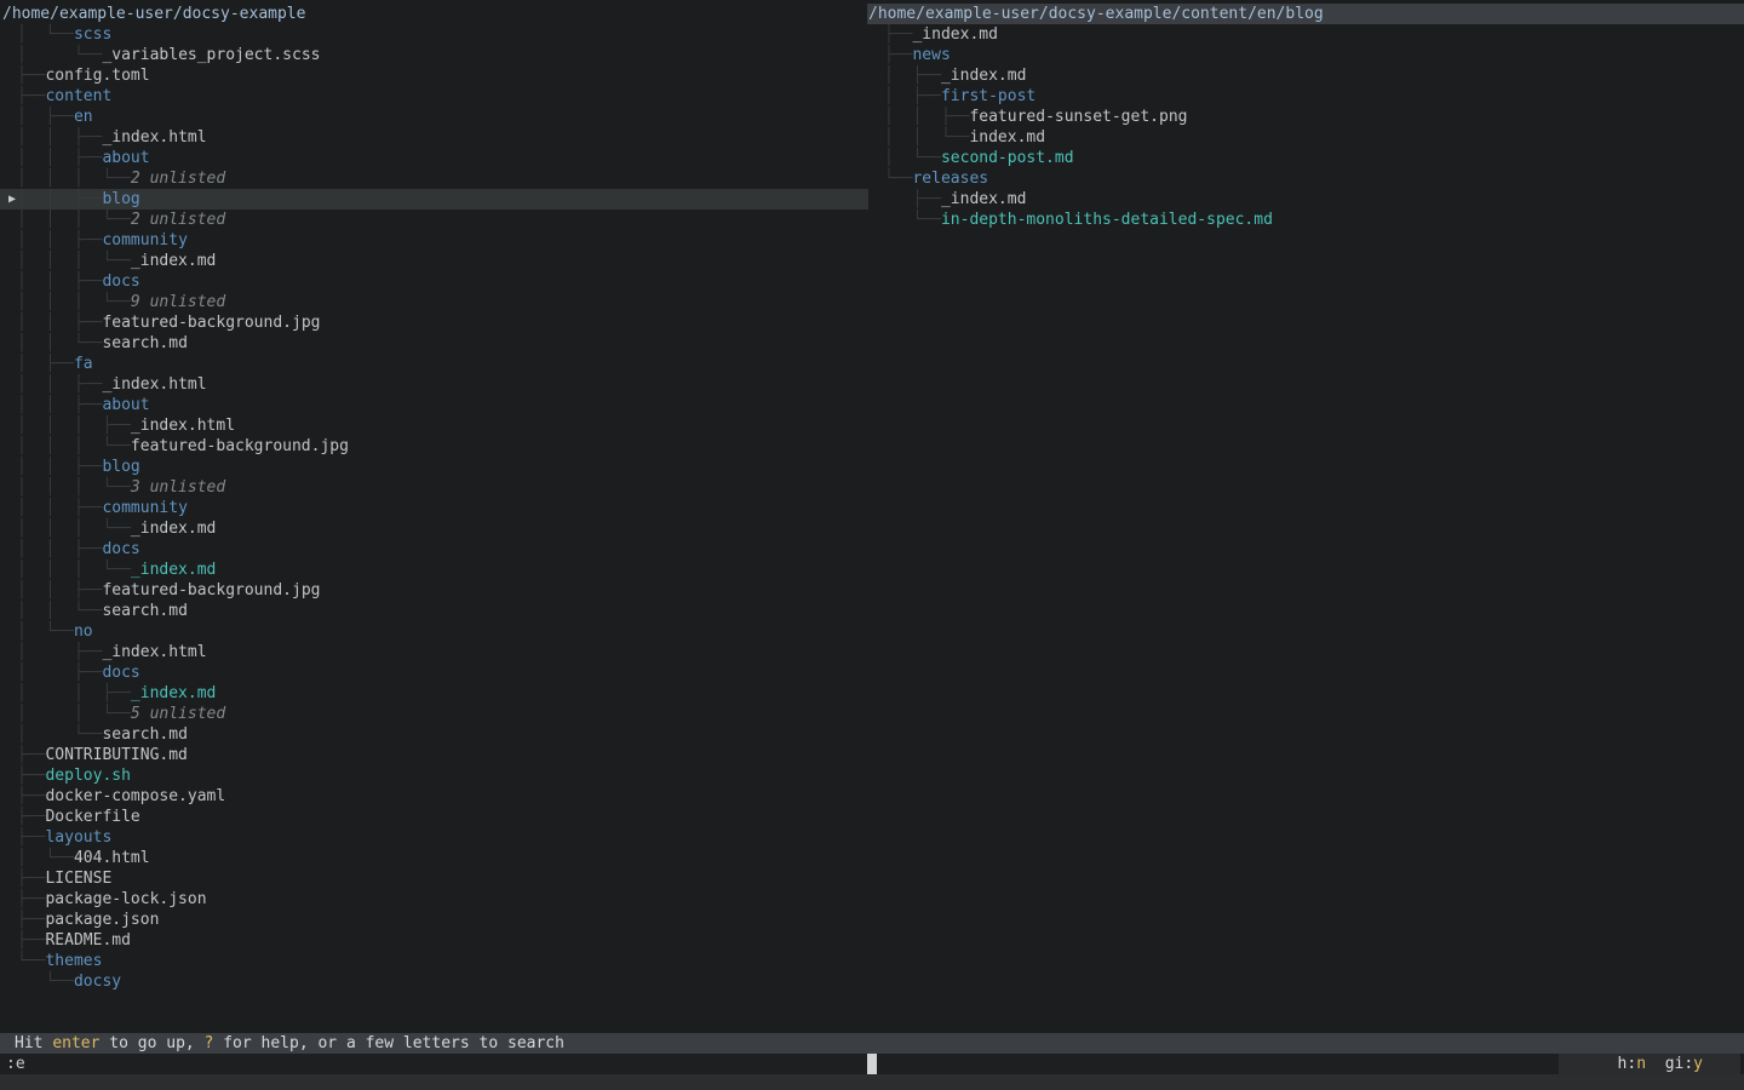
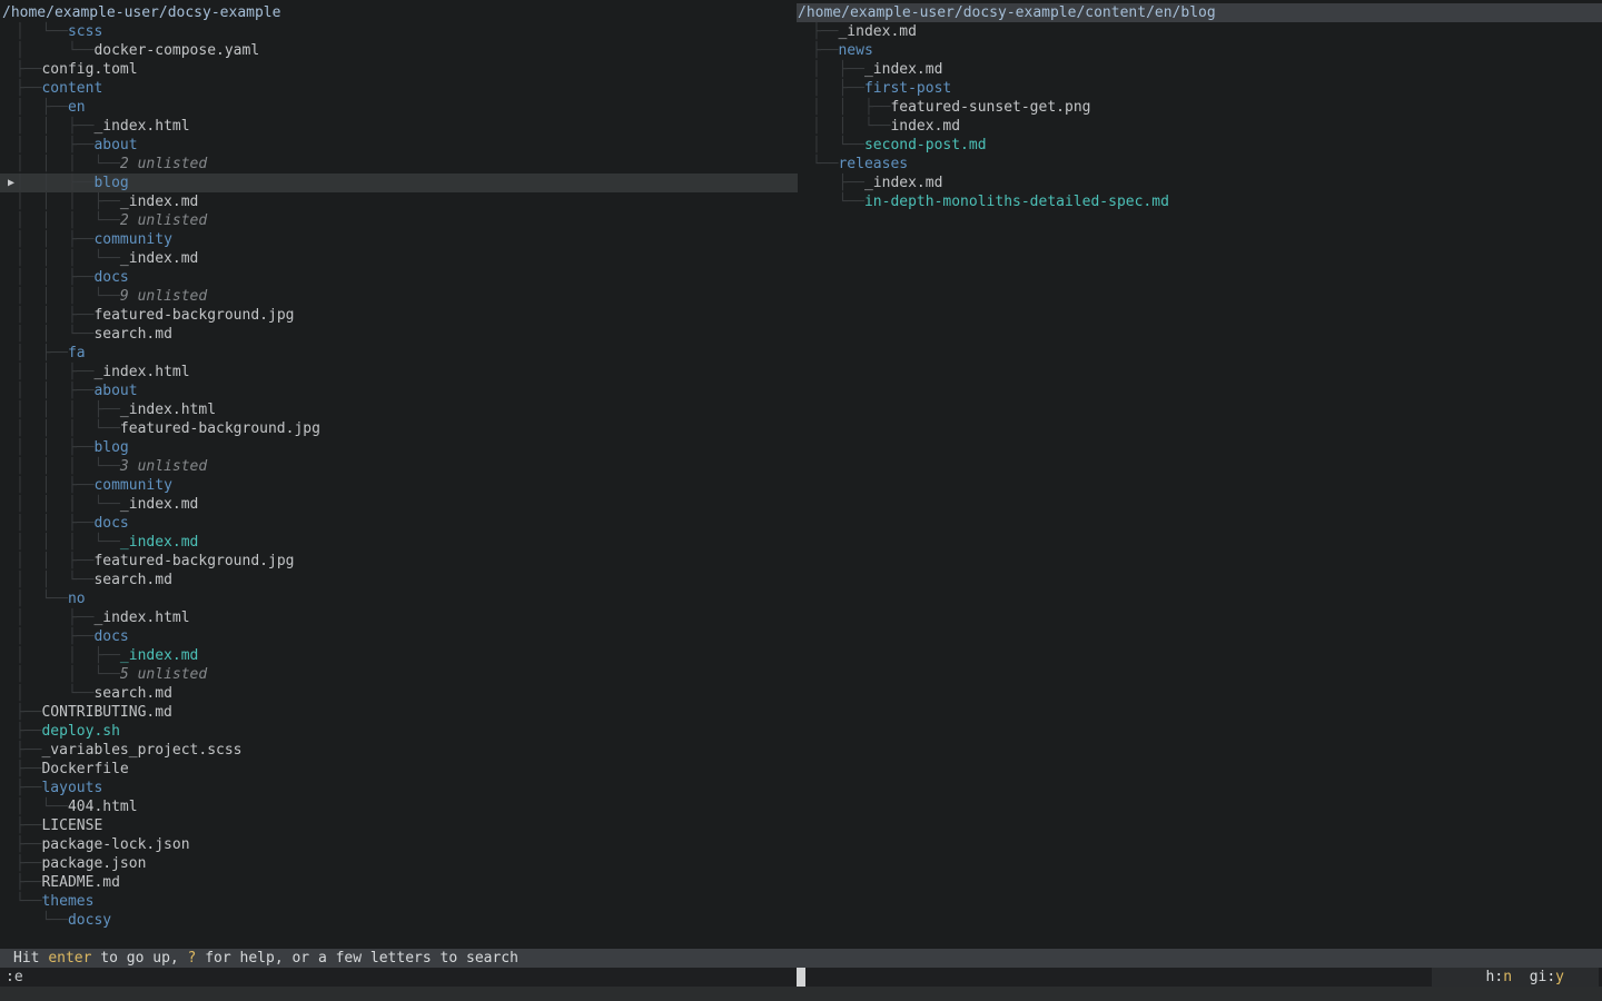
  /home/example-user/docsy-example
  │ └──scss
- │ └──_variables_project.scss
+ │ └──docker-compose.yaml
  ├──config.toml
  ├──content
  │ ├──en
  │ │ ├──_index.html
  │ │ ├──about
  │ │ │ └──2 unlisted
  ▶
+ │ │ │ ├──_index.md
  │ │ │ └──2 unlisted
  │ │ ├──community
  │ │ │ └──_index.md
  │ │ ├──docs
  │ │ │ └──9 unlisted
  │ │ ├──featured-background.jpg
  │ │ └──search.md
  │ ├──fa
  │ │ ├──_index.html
  │ │ ├──about
  │ │ │ ├──_index.html
  │ │ │ └──featured-background.jpg
  │ │ ├──blog
  │ │ │ └──3 unlisted
  │ │ ├──community
  │ │ │ └──_index.md
  │ │ ├──docs
  │ │ │ └──_index.md
  │ │ ├──featured-background.jpg
  │ │ └──search.md
  │ └──no
  │ ├──_index.html
  │ ├──docs
  │ │ ├──_index.md
  │ │ └──5 unlisted
  │ └──search.md
  ├──CONTRIBUTING.md
  ├──deploy.sh
- ├──docker-compose.yaml
+ ├──_variables_project.scss
  ├──Dockerfile
  ├──layouts
  │ └──404.html
  ├──LICENSE
  ├──package-lock.json
  ├──package.json
  ├──README.md
  └──themes
  └──docsy
  /home/example-user/docsy-example/content/en/blog
  ├──_index.md
  ├──news
  │ ├──_index.md
  │ ├──first-post
  │ │ ├──featured-sunset-get.png
  │ │ └──index.md
  │ └──second-post.md
  └──releases
  ├──_index.md
  └──in-depth-monoliths-detailed-spec.md
  Hit enter to go up, ? for help, or a few letters to search
  :e
  h:n gi:y
